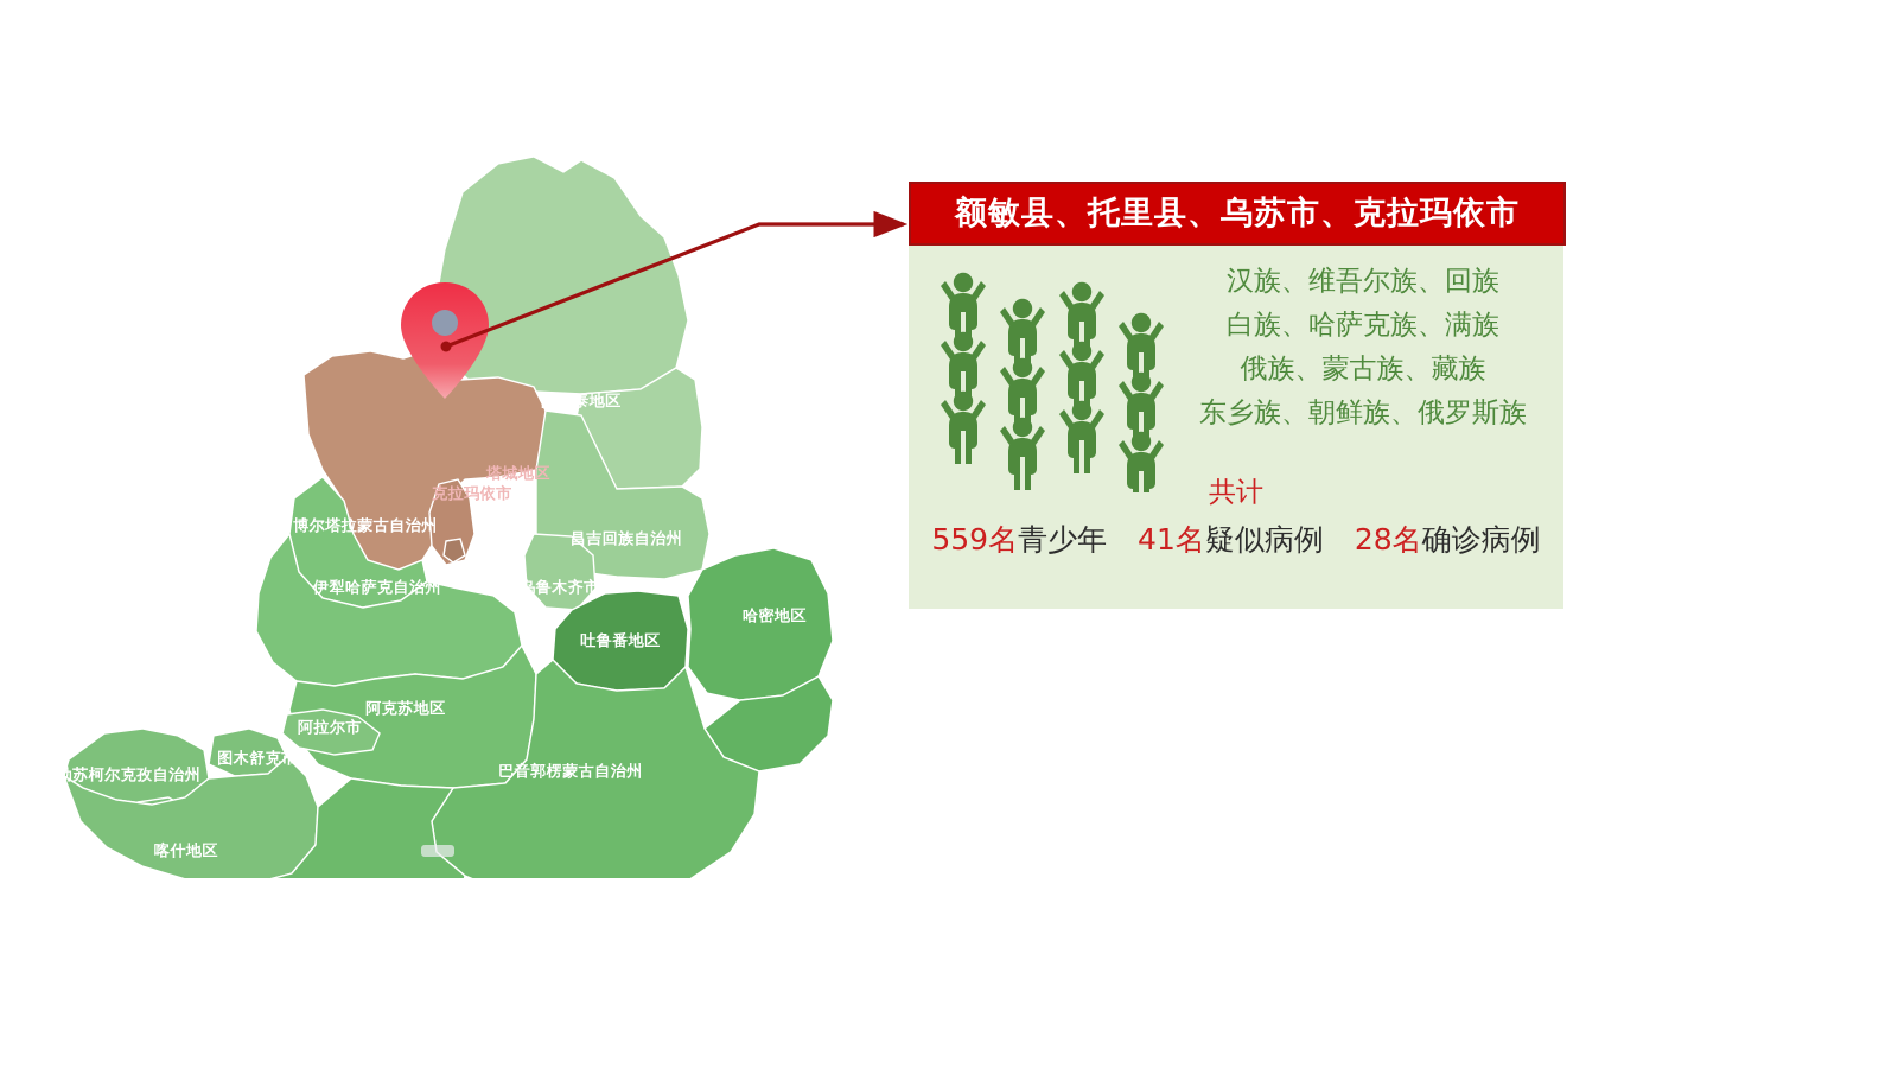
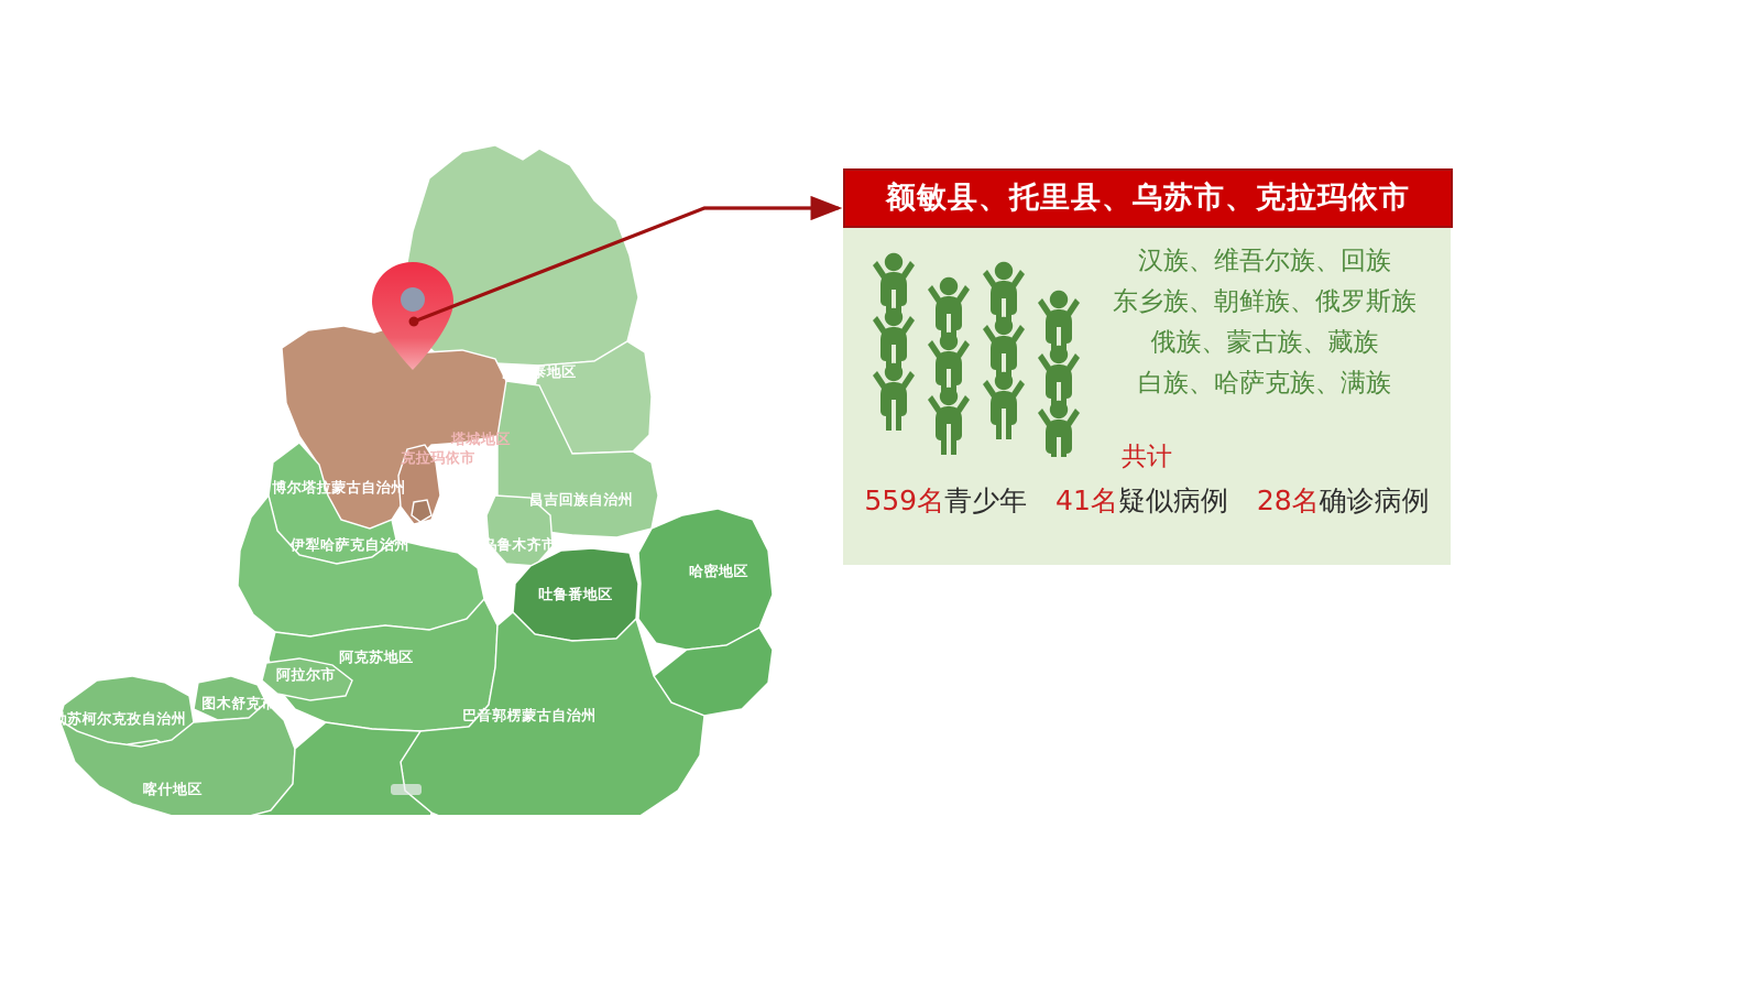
  阿勒泰地区
  塔城地区
  克拉玛依市
  昌吉回族自治州
  乌鲁木齐市
  博尔塔拉蒙古自治州
  伊犁哈萨克自治州
  吐鲁番地区
  哈密地区
  阿克苏地区
  阿拉尔市
  图木舒克市
  克孜勒苏柯尔克孜自治州
  喀什地区
  巴音郭楞蒙古自治州
  额敏县、托里县、乌苏市、克拉玛依市
  汉族、维吾尔族、回族
- 白族、哈萨克族、满族
+ 东乡族、朝鲜族、俄罗斯族
  俄族、蒙古族、藏族
- 东乡族、朝鲜族、俄罗斯族
+ 白族、哈萨克族、满族
  共计
  559名青少年 41名疑似病例 28名确诊病例
